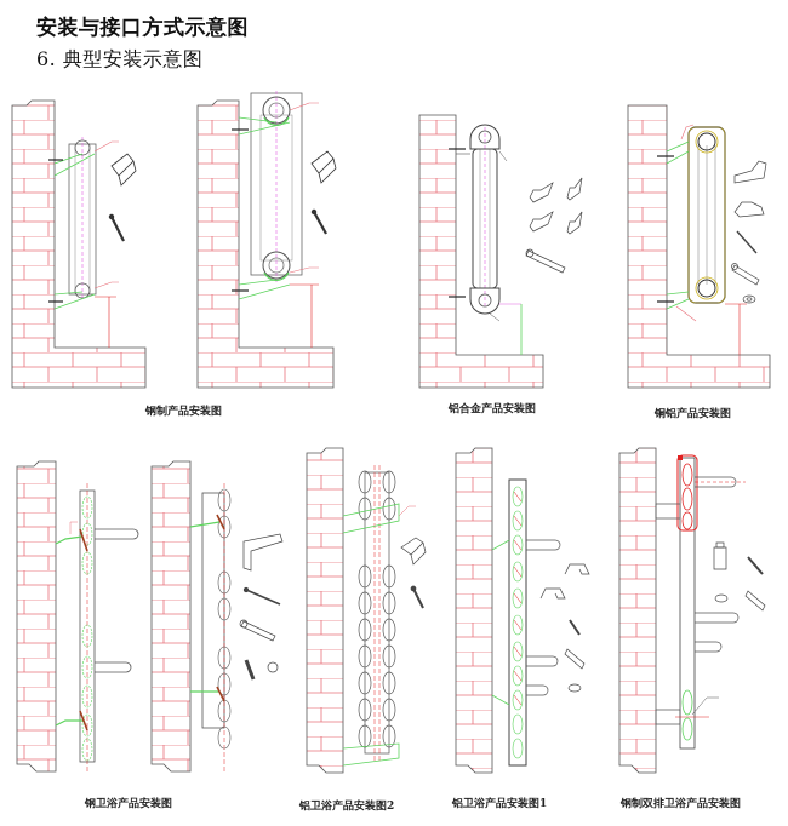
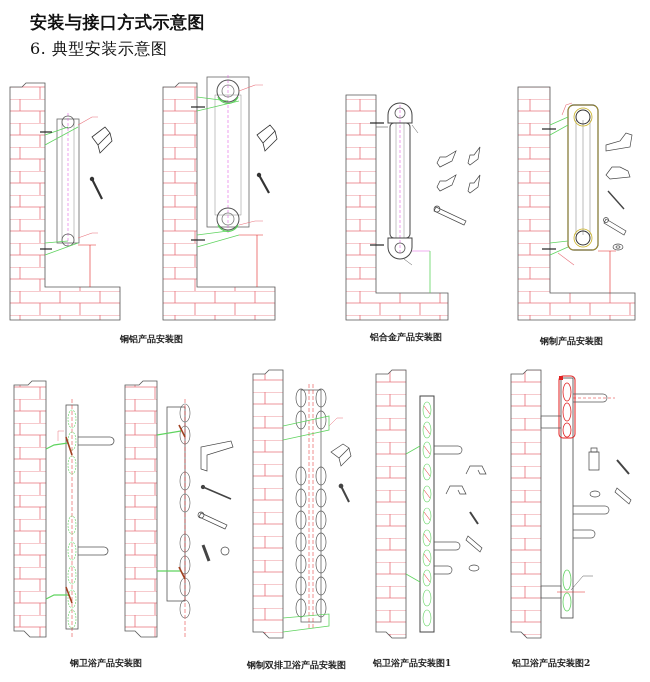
  安装与接口方式示意图
  6. 典型安装示意图
- 钢制产品安装图
+ 铜铝产品安装图
  铝合金产品安装图
- 铜铝产品安装图
+ 钢制产品安装图
  钢卫浴产品安装图
- 铝卫浴产品安装图2
+ 钢制双排卫浴产品安装图
  铝卫浴产品安装图1
- 钢制双排卫浴产品安装图
+ 铝卫浴产品安装图2
